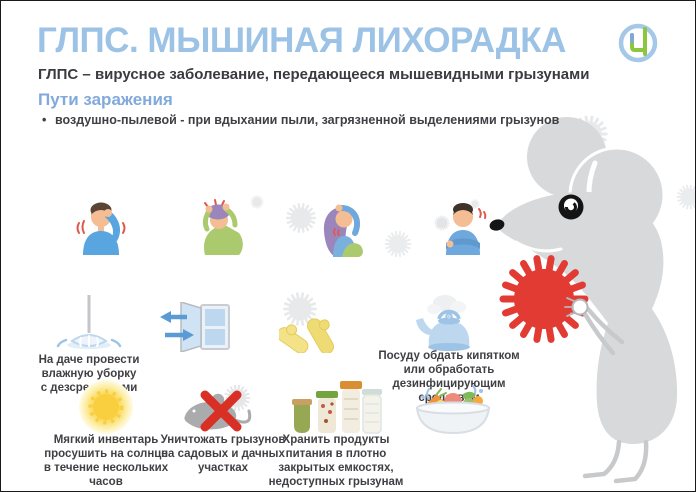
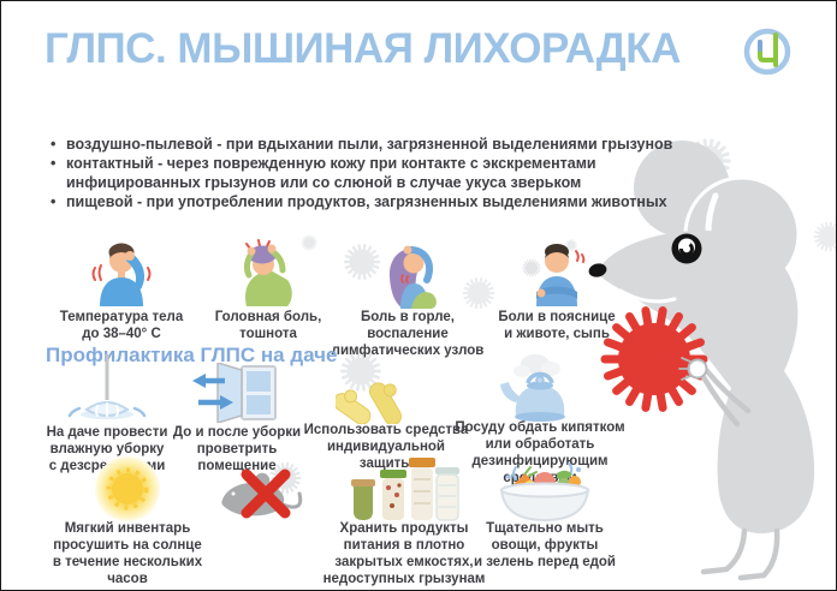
  ГЛПС. МЫШИНАЯ ЛИХОРАДКА
- ГЛПС – вирусное заболевание, передающееся мышевидными грызунами
- Пути заражения
  воздушно-пылевой - при вдыхании пыли, загрязненной выделениями грызунов
+ контактный - через поврежденную кожу при контакте с экскрементами инфицированных грызунов или со слюной в случае укуса зверьком
+ пищевой - при употреблении продуктов, загрязненных выделениями животных
+ Температура тела
+ до 38–40° С
+ Головная боль,
+ тошнота
+ Боль в горле,
+ воспаление
+ лимфатических узлов
+ Боли в пояснице
+ и животе, сыпь
+ Профилактика ГЛПС на даче
  На даче провести
  влажную уборку
+ До и после уборки
+ проветрить
+ помещение
+ Использовать средства
+ индивидуальной
+ защиты
  Посуду обдать кипятком
  или обработать
  дезинфицирующим
  Мягкий инвентарь
  просушить на солнце
  в течение нескольких
  часов
- Уничтожать грызунов
- на садовых и дачных
- участках
  Хранить продукты
  питания в плотно
  закрытых емкостях,
  недоступных грызунам
+ Тщательно мыть
+ овощи, фрукты
+ и зелень перед едой
